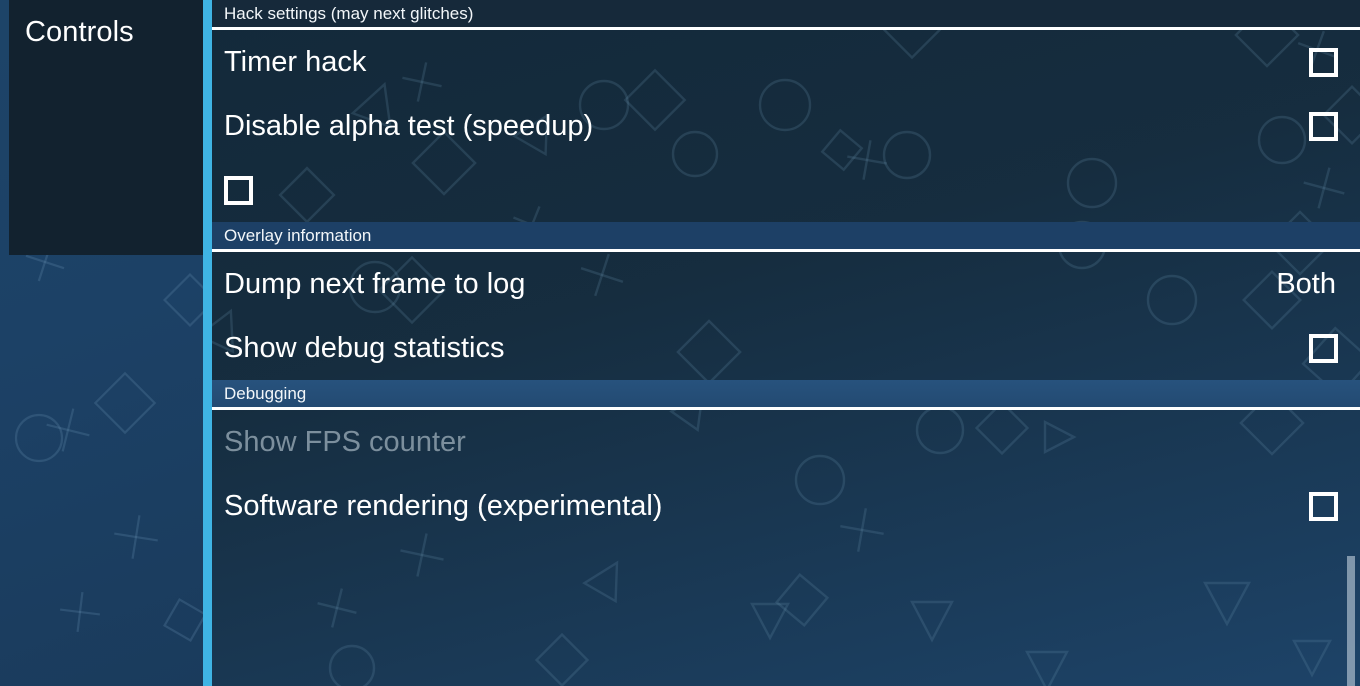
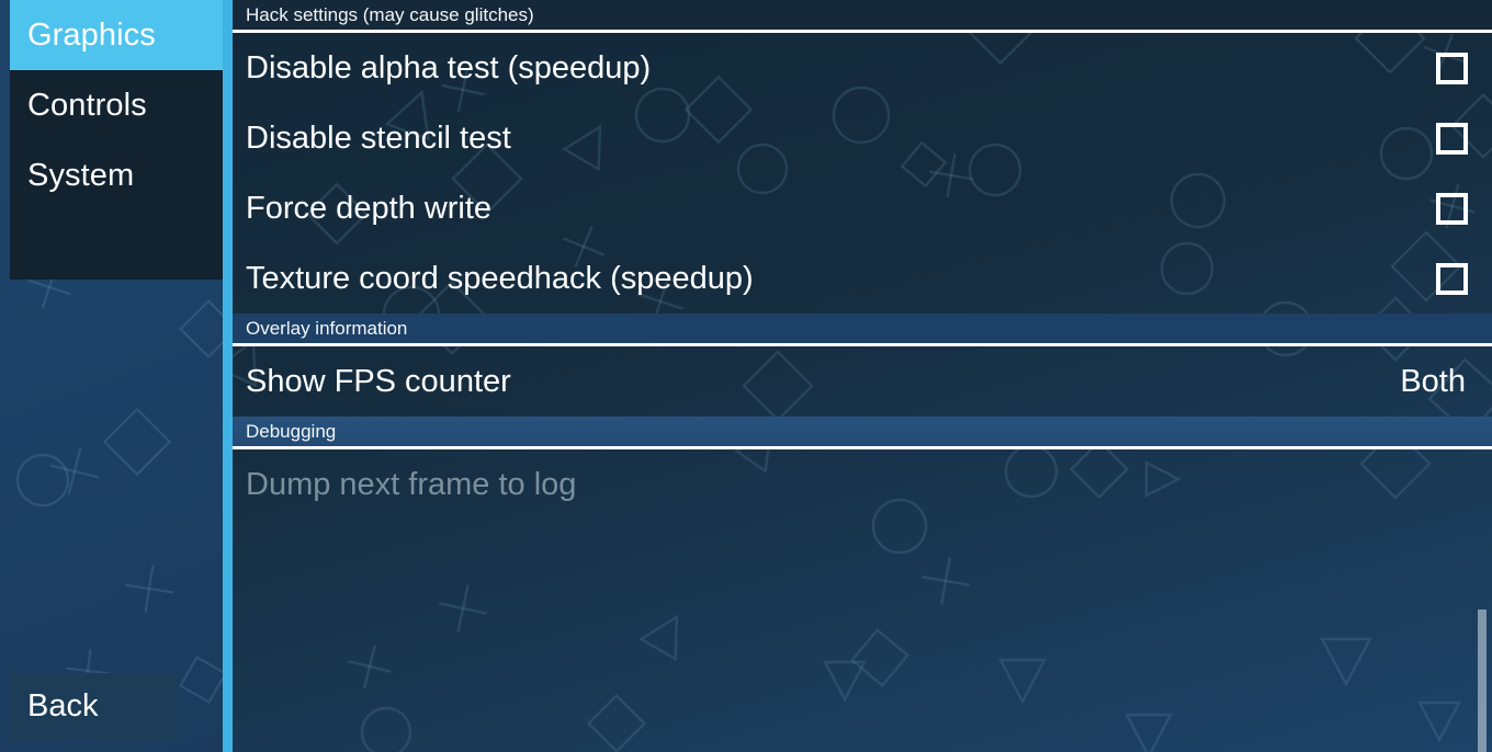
+ Graphics
  Controls
+ System
+ Back
- Hack settings (may next glitches)
+ Hack settings (may cause glitches)
- Timer hack
  Disable alpha test (speedup)
+ Disable stencil test
+ Force depth write
+ Texture coord speedhack (speedup)
  Overlay information
- Dump next frame to log
+ Show FPS counter
  Both
- Show debug statistics
  Debugging
- Show FPS counter
+ Dump next frame to log
- Software rendering (experimental)
